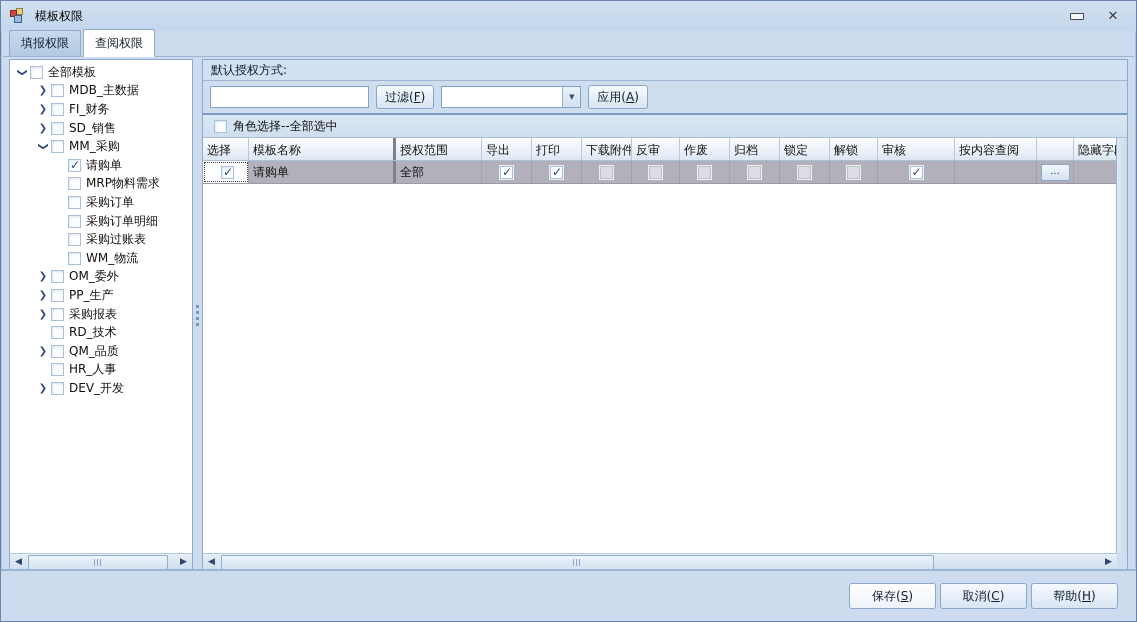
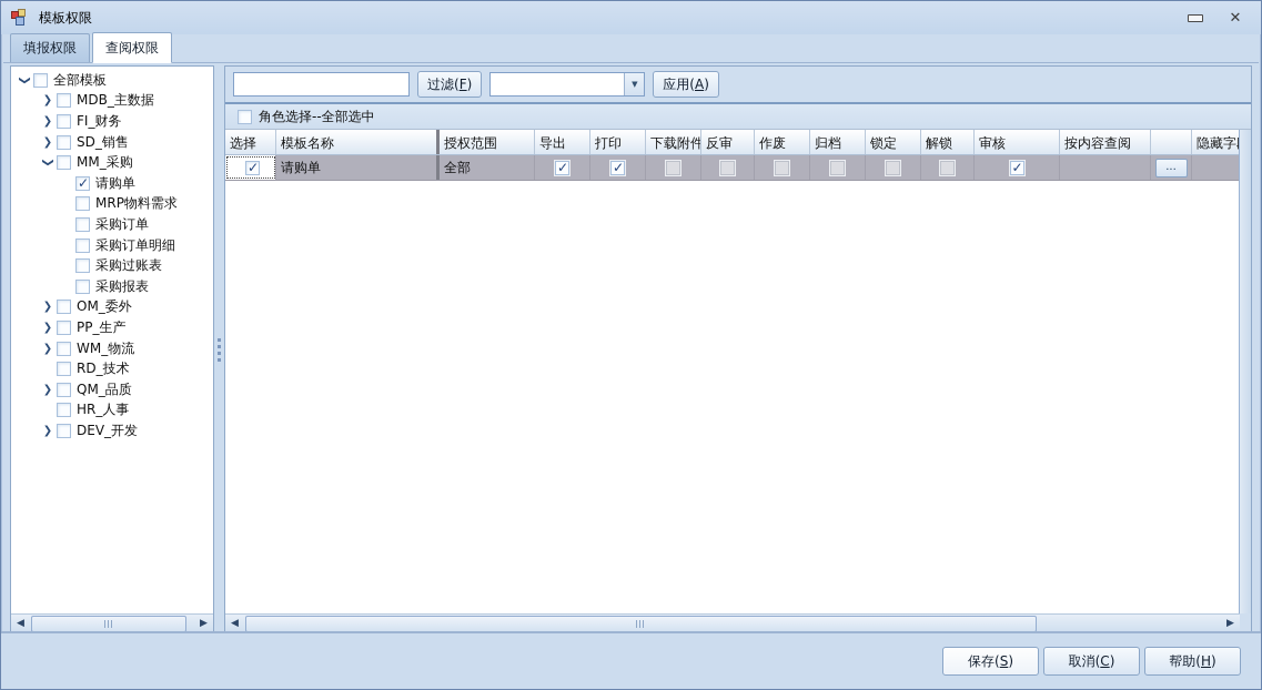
  模板权限
  ✕
  填报权限
  查阅权限
  全部模板
  ❯
  MDB_主数据
  ❯
  FI_财务
  ❯
  SD_销售
  MM_采购
  请购单
  MRP物料需求
  采购订单
  采购订单明细
  采购过账表
- WM_物流
+ 采购报表
  ❯
  OM_委外
  ❯
  PP_生产
  ❯
- 采购报表
+ WM_物流
  RD_技术
  ❯
  QM_品质
  HR_人事
  ❯
  DEV_开发
  ◀
  ▶
- 默认授权方式:
  过滤(F)
  ▼
  应用(A)
  角色选择--全部选中
  选择
  模板名称
  授权范围
  导出
  打印
  下载附件
  反审
  作废
  归档
  锁定
  解锁
  审核
  按内容查阅
  隐藏字
  请购单
  全部
  ...
  ◀
  ▶
  保存(S)
  取消(C)
  帮助(H)
